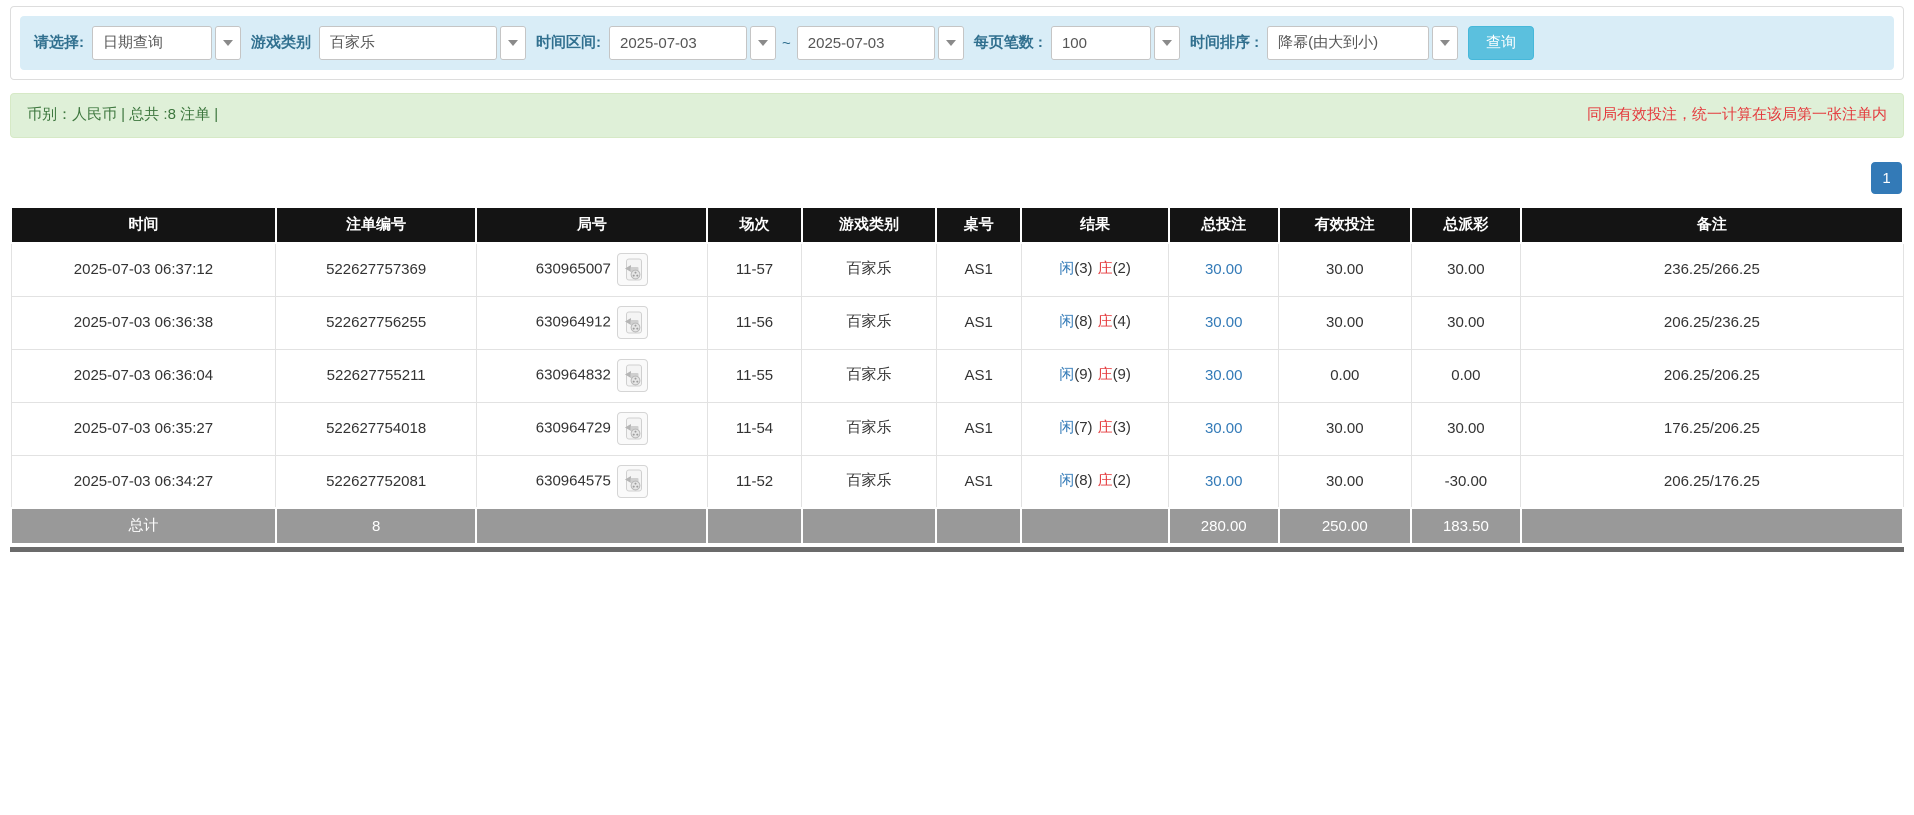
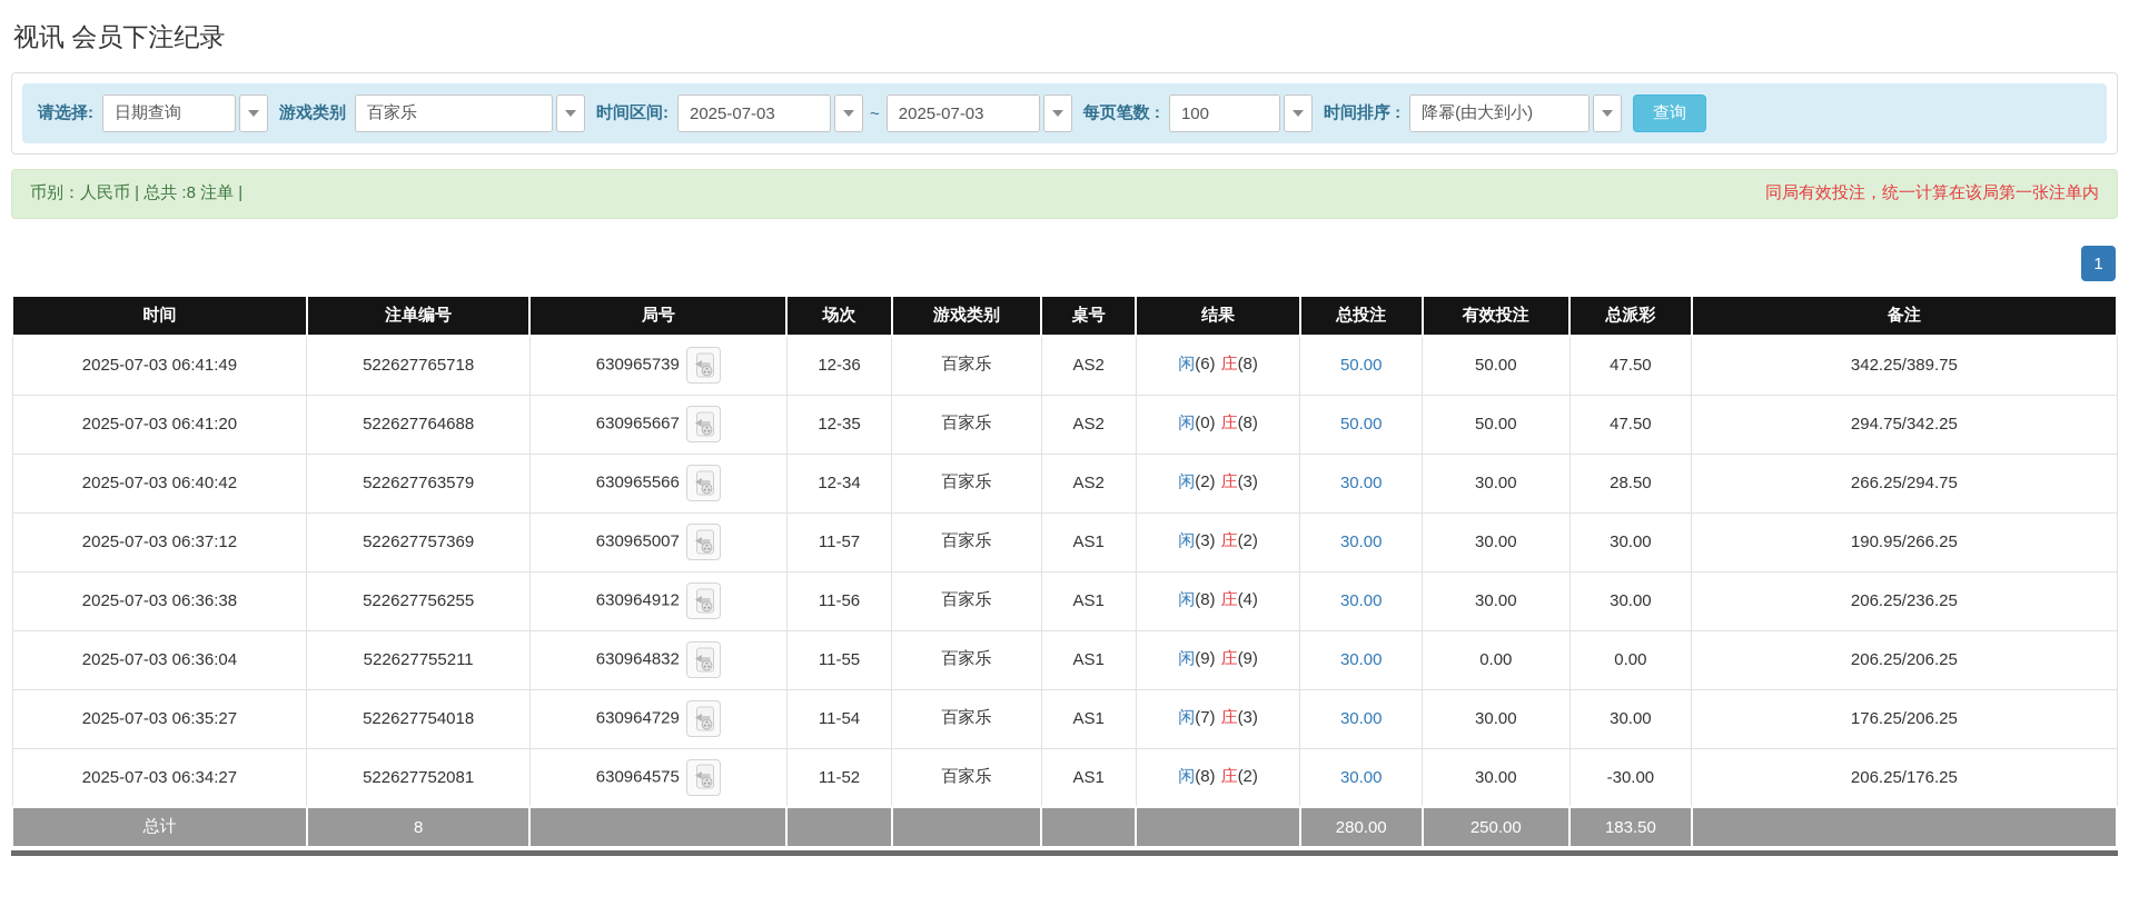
+ 视讯 会员下注纪录
  请选择:
  日期查询
  游戏类别
  百家乐
  时间区间:
  2025-07-03
  ~
  2025-07-03
  每页笔数 :
  100
  时间排序 :
  降幂(由大到小)
  查询
  币别：人民币 | 总共 :8 注单 |
  同局有效投注，统一计算在该局第一张注单内
  1
  时间	注单编号	局号	场次	游戏类别	桌号	结果	总投注	有效投注	总派彩	备注
+ 2025-07-03 06:41:49	522627765718	630965739	12-36	百家乐	AS2	闲(6) 庄(8)	50.00	50.00	47.50	342.25/389.75
+ 2025-07-03 06:41:20	522627764688	630965667	12-35	百家乐	AS2	闲(0) 庄(8)	50.00	50.00	47.50	294.75/342.25
+ 2025-07-03 06:40:42	522627763579	630965566	12-34	百家乐	AS2	闲(2) 庄(3)	30.00	30.00	28.50	266.25/294.75
- 2025-07-03 06:37:12	522627757369	630965007	11-57	百家乐	AS1	闲(3) 庄(2)	30.00	30.00	30.00	236.25/266.25
+ 2025-07-03 06:37:12	522627757369	630965007	11-57	百家乐	AS1	闲(3) 庄(2)	30.00	30.00	30.00	190.95/266.25
  2025-07-03 06:36:38	522627756255	630964912	11-56	百家乐	AS1	闲(8) 庄(4)	30.00	30.00	30.00	206.25/236.25
  2025-07-03 06:36:04	522627755211	630964832	11-55	百家乐	AS1	闲(9) 庄(9)	30.00	0.00	0.00	206.25/206.25
  2025-07-03 06:35:27	522627754018	630964729	11-54	百家乐	AS1	闲(7) 庄(3)	30.00	30.00	30.00	176.25/206.25
  2025-07-03 06:34:27	522627752081	630964575	11-52	百家乐	AS1	闲(8) 庄(2)	30.00	30.00	-30.00	206.25/176.25
  总计	8						280.00	250.00	183.50
